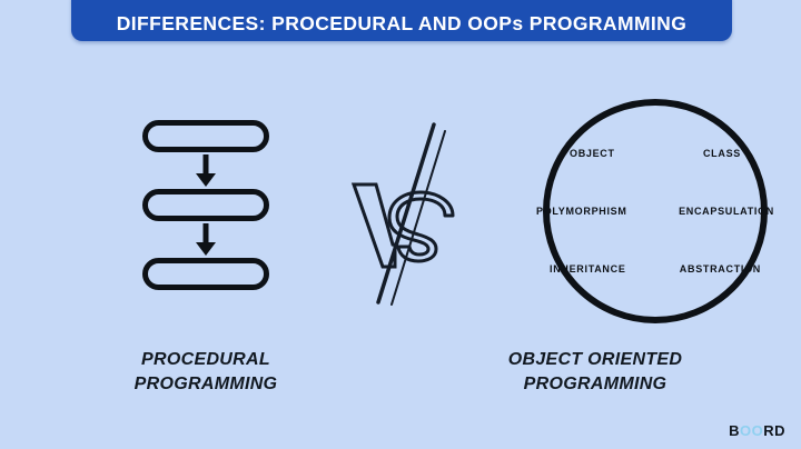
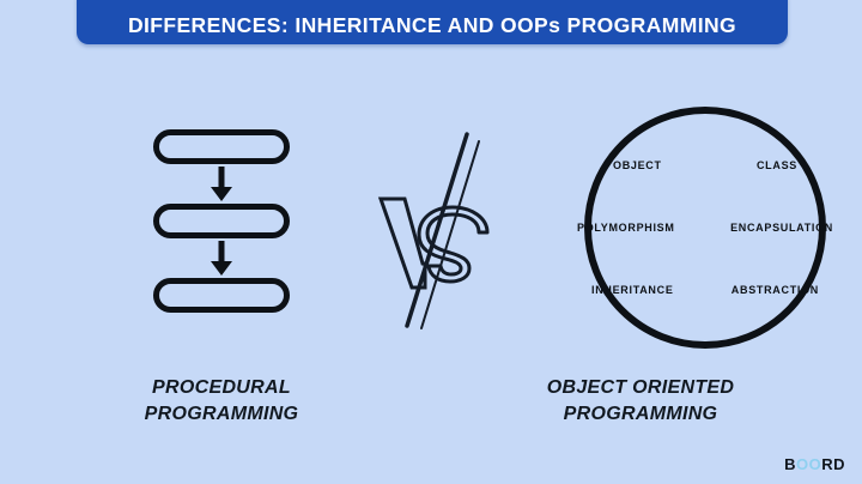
- DIFFERENCES: PROCEDURAL AND OOPs PROGRAMMING
+ DIFFERENCES: INHERITANCE AND OOPs PROGRAMMING
  PROCEDURAL
  PROGRAMMING
  OBJECT
  CLASS
  POLYMORPHISM
  ENCAPSULATION
  INHERITANCE
  ABSTRACTION
  OBJECT ORIENTED
  PROGRAMMING
  B
  OO
  RD
